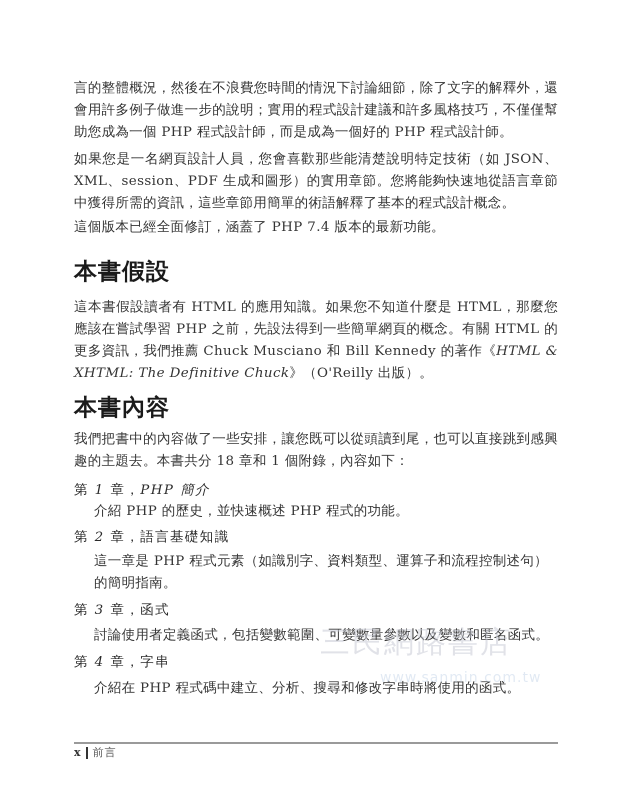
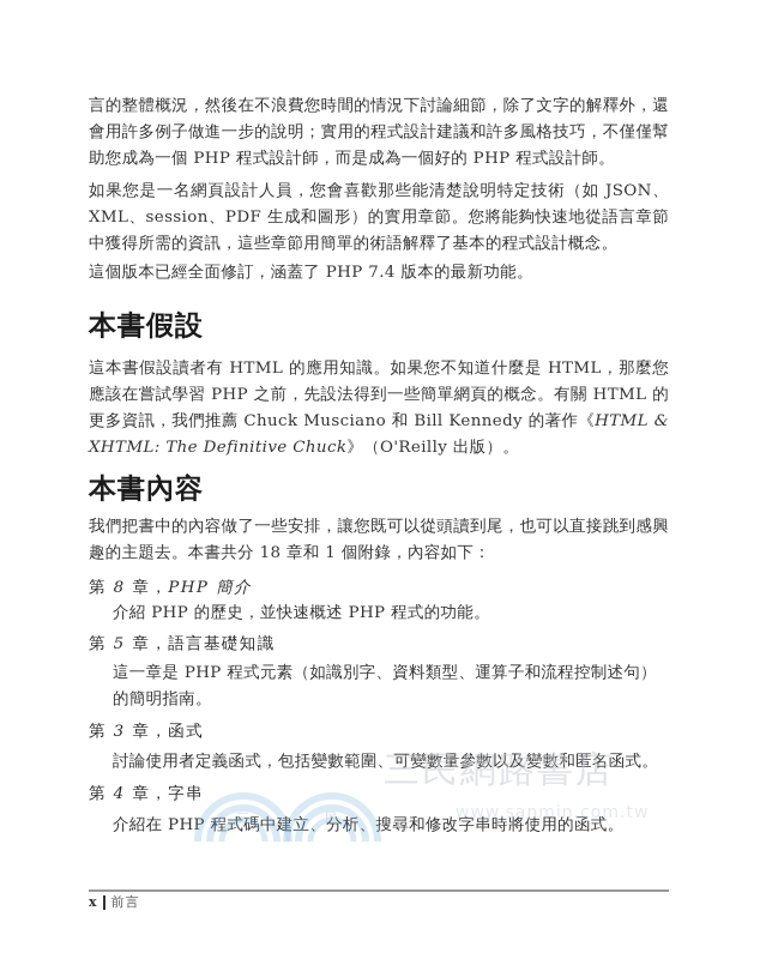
  言的整體概況，然後在不浪費您時間的情況下討論細節，除了文字的解釋外，還會用許多例子做進一步的說明；實用的程式設計建議和許多風格技巧，不僅僅幫助您成為一個 PHP 程式設計師，而是成為一個好的 PHP 程式設計師。
  如果您是一名網頁設計人員，您會喜歡那些能清楚說明特定技術（如 JSON、XML、session、PDF 生成和圖形）的實用章節。您將能夠快速地從語言章節中獲得所需的資訊，這些章節用簡單的術語解釋了基本的程式設計概念。
  這個版本已經全面修訂，涵蓋了 PHP 7.4 版本的最新功能。
  本書假設
  這本書假設讀者有 HTML 的應用知識。如果您不知道什麼是 HTML，那麼您應該在嘗試學習 PHP 之前，先設法得到一些簡單網頁的概念。有關 HTML 的更多資訊，我們推薦 Chuck Musciano 和 Bill Kennedy 的著作《HTML & XHTML: The Definitive Chuck》（O'Reilly 出版）。
  本書內容
  我們把書中的內容做了一些安排，讓您既可以從頭讀到尾，也可以直接跳到感興趣的主題去。本書共分 18 章和 1 個附錄，內容如下：
- 第 1 章，PHP 簡介
+ 第 8 章，PHP 簡介
  介紹 PHP 的歷史，並快速概述 PHP 程式的功能。
- 第 2 章，語言基礎知識
+ 第 5 章，語言基礎知識
  這一章是 PHP 程式元素（如識別字、資料類型、運算子和流程控制述句）的簡明指南。
  第 3 章，函式
  討論使用者定義函式，包括變數範圍、可變數量參數以及變數和匿名函式。
  第 4 章，字串
  介紹在 PHP 程式碼中建立、分析、搜尋和修改字串時將使用的函式。
+ 三
+ 民
  三民網路書店
  www.sanmin.com.tw
  x
  前言
